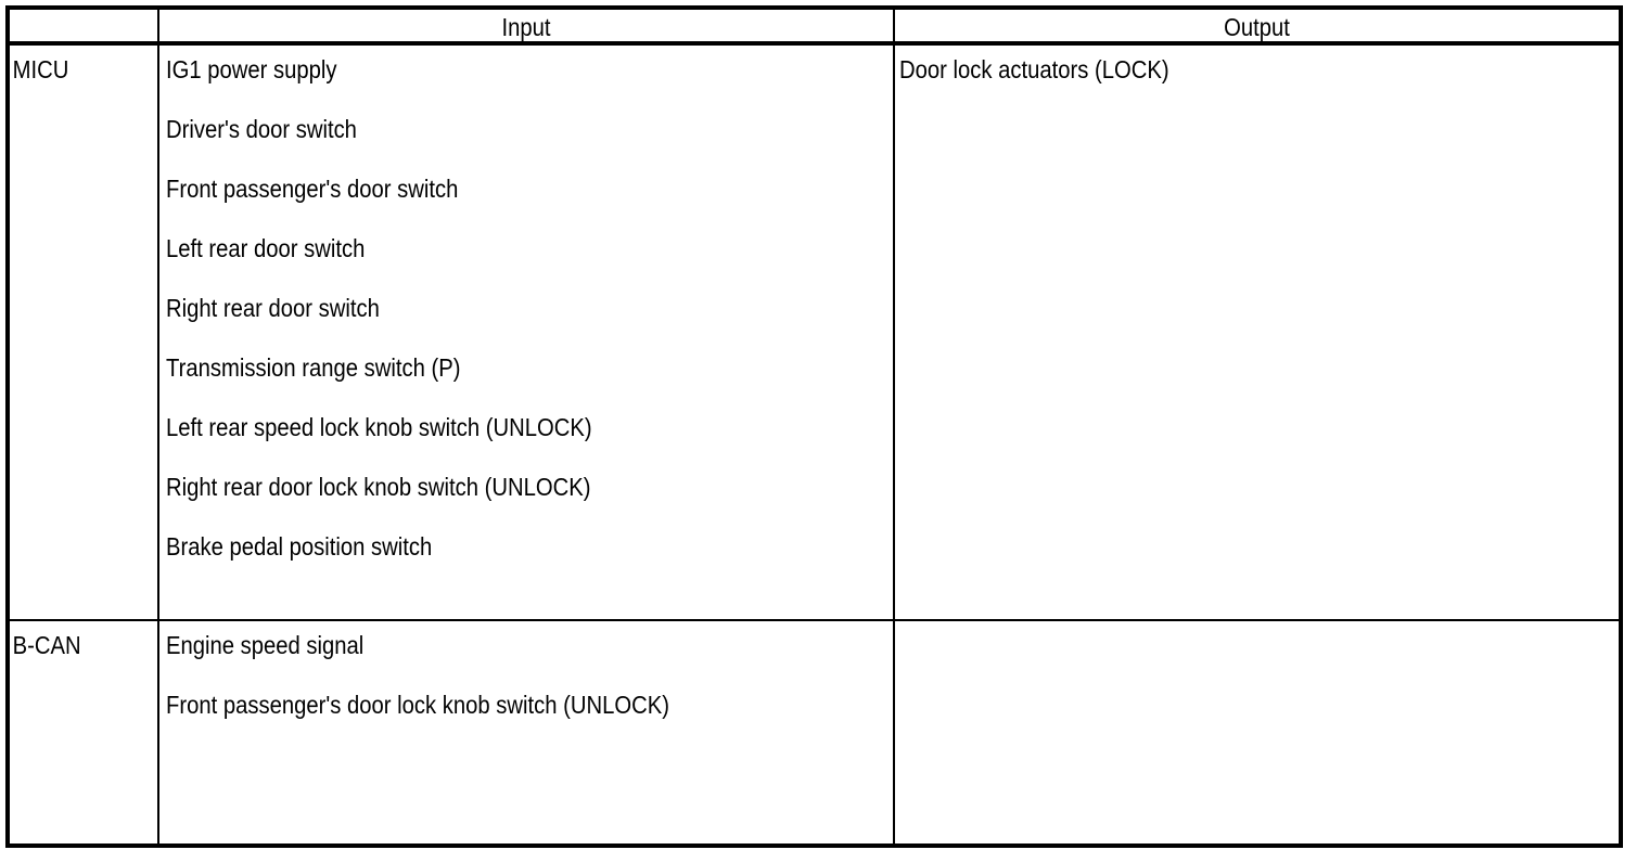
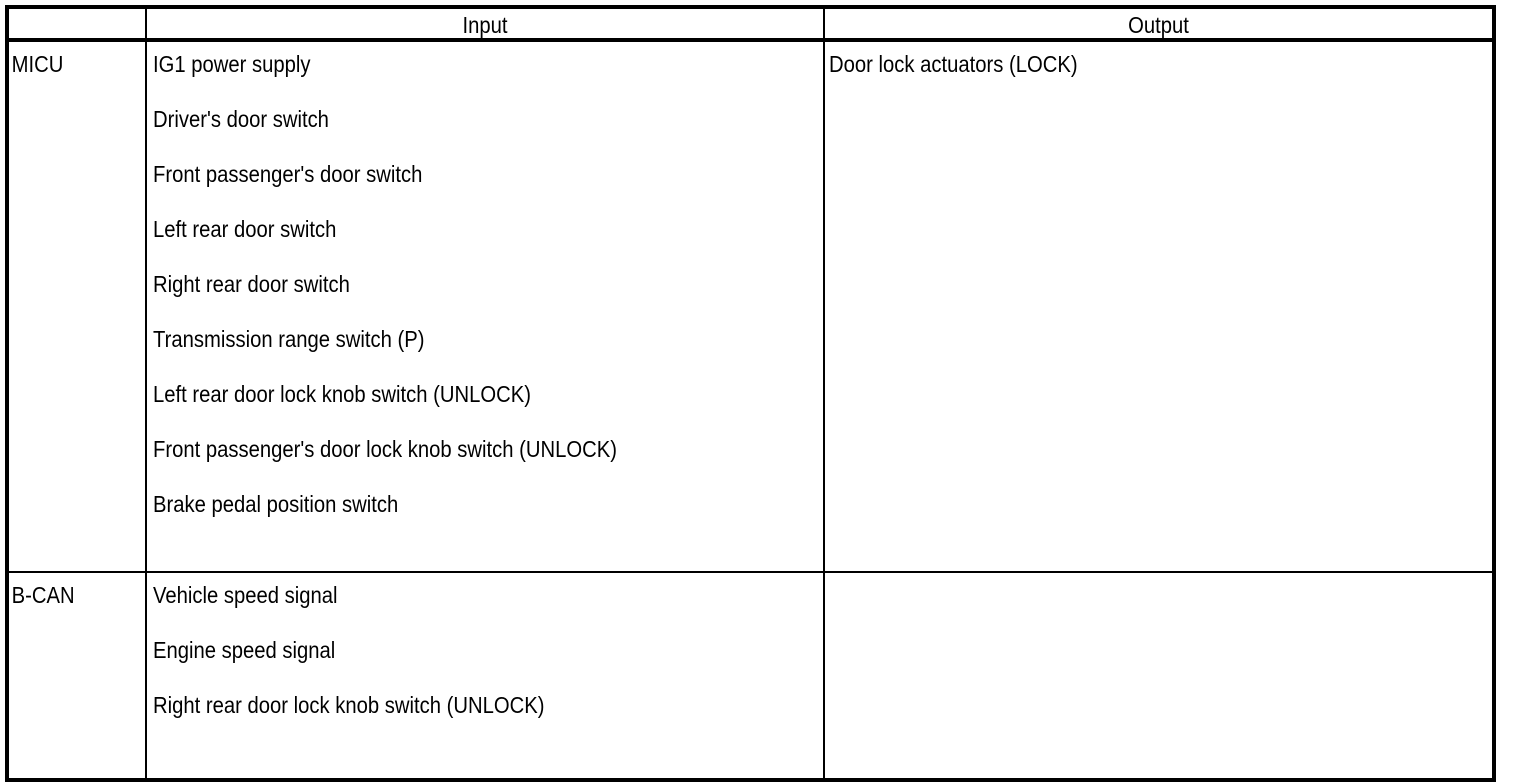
  Input
  Output
  MICU
  IG1 power supply
  Driver's door switch
  Front passenger's door switch
  Left rear door switch
  Right rear door switch
  Transmission range switch (P)
- Left rear speed lock knob switch (UNLOCK)
+ Left rear door lock knob switch (UNLOCK)
- Right rear door lock knob switch (UNLOCK)
+ Front passenger's door lock knob switch (UNLOCK)
  Brake pedal position switch
  Door lock actuators (LOCK)
  B-CAN
+ Vehicle speed signal
  Engine speed signal
- Front passenger's door lock knob switch (UNLOCK)
+ Right rear door lock knob switch (UNLOCK)
